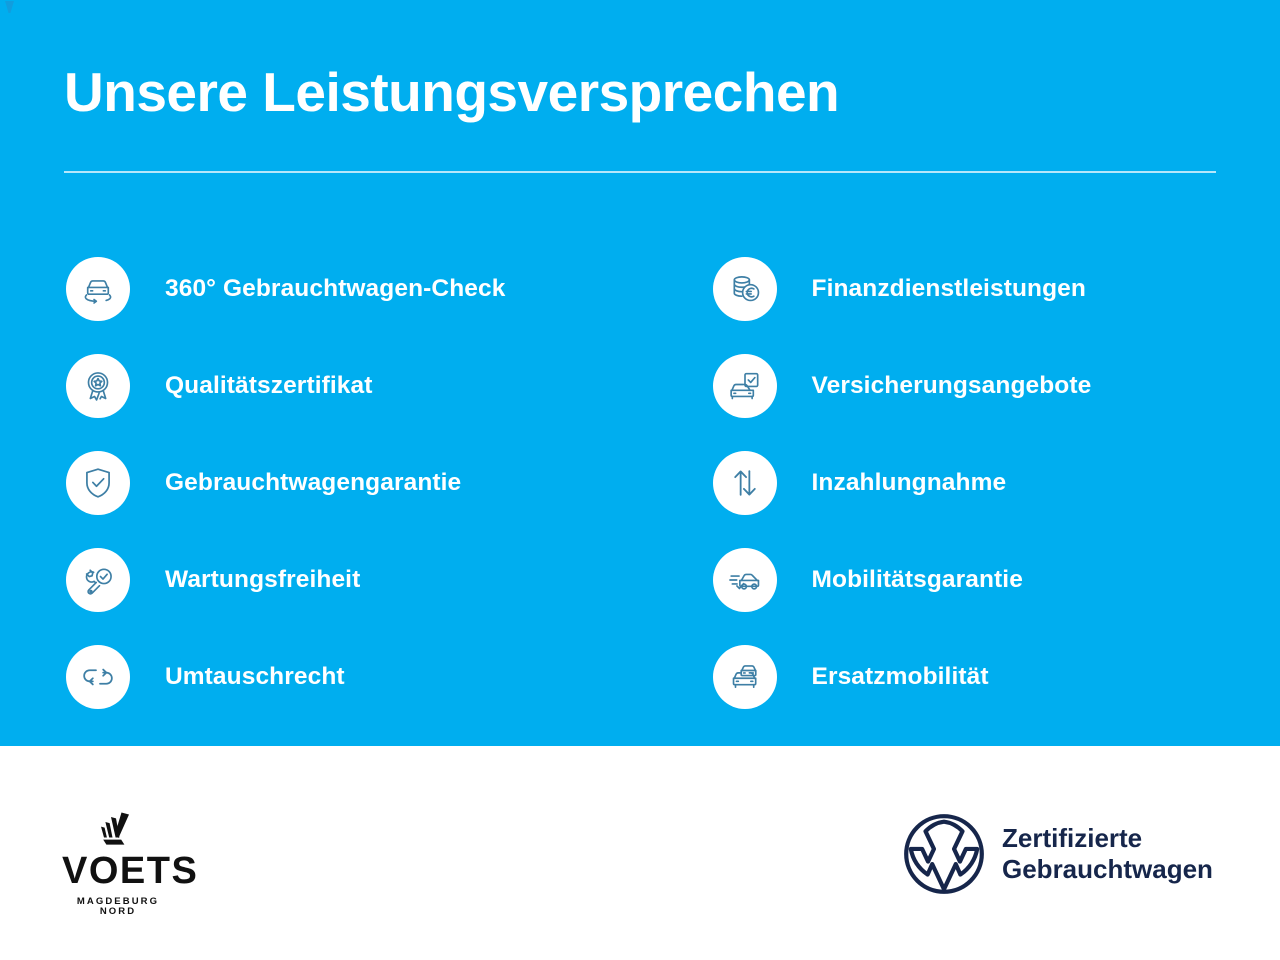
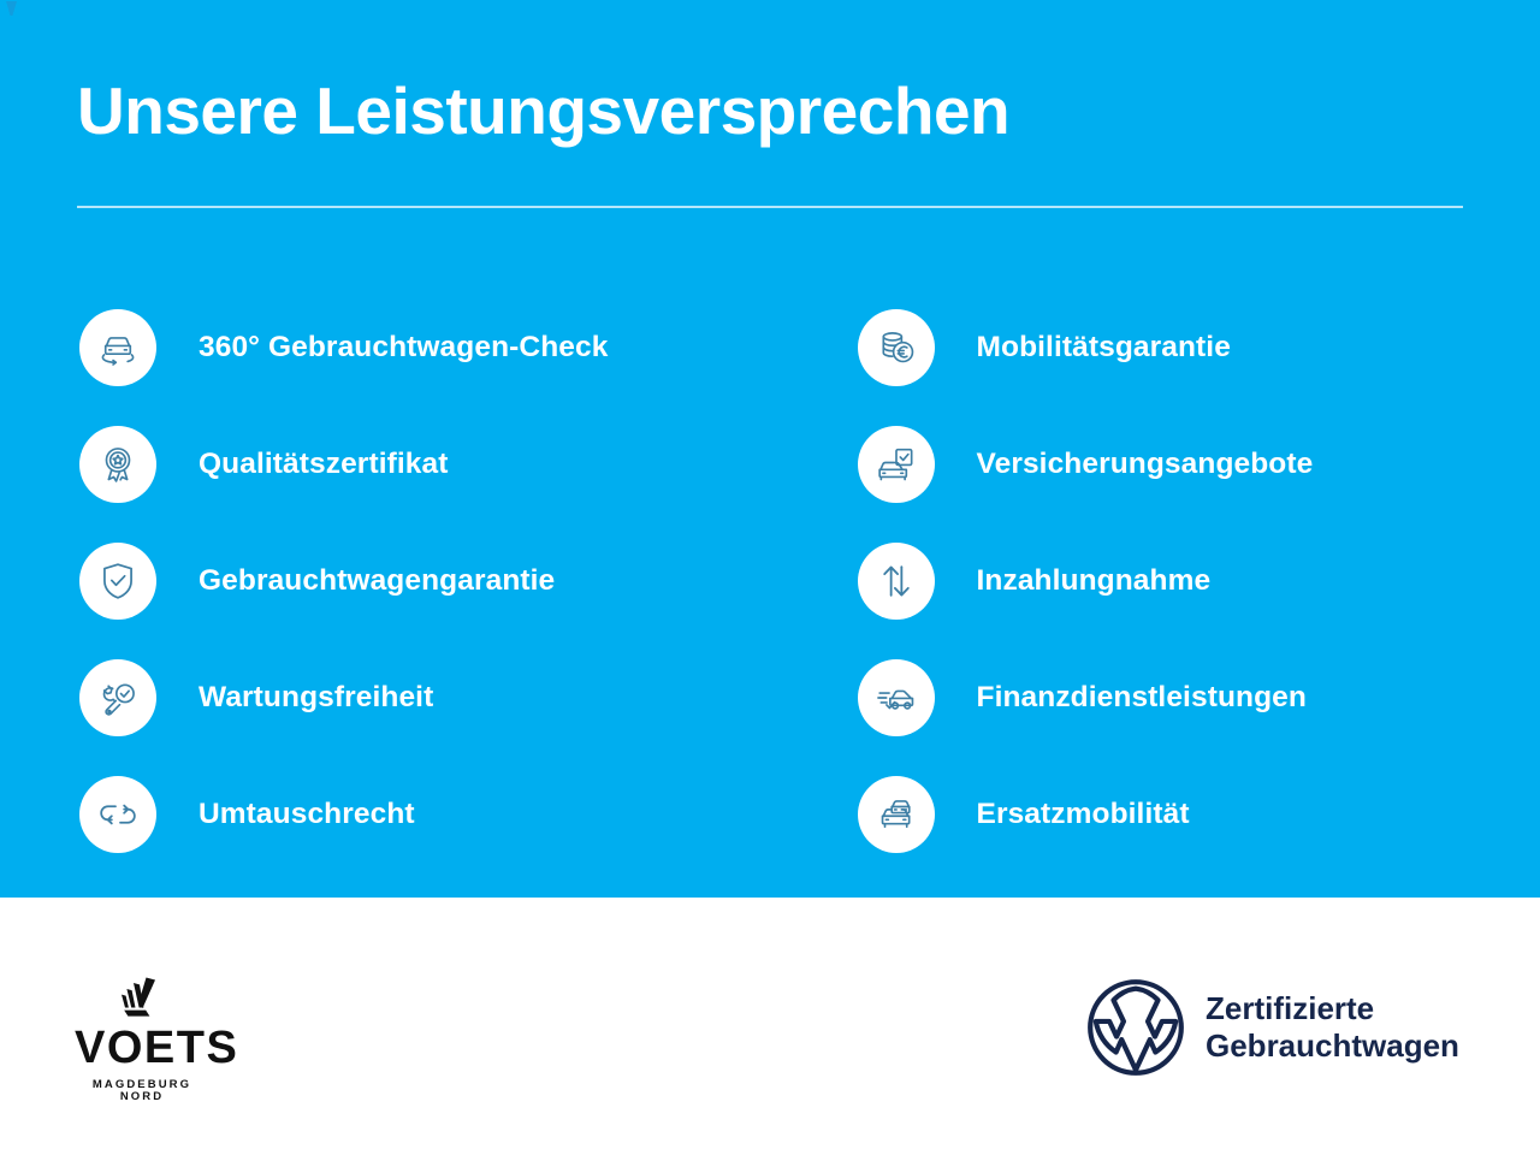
  Unsere Leistungsversprechen
  360° Gebrauchtwagen-Check
  Qualitätszertifikat
  Gebrauchtwagengarantie
  Wartungsfreiheit
  Umtauschrecht
- Finanzdienstleistungen
+ Mobilitätsgarantie
  Versicherungsangebote
  Inzahlungnahme
- Mobilitätsgarantie
+ Finanzdienstleistungen
  Ersatzmobilität
  VOETS
  MAGDEBURG NORD
  Zertifizierte
  Gebrauchtwagen
